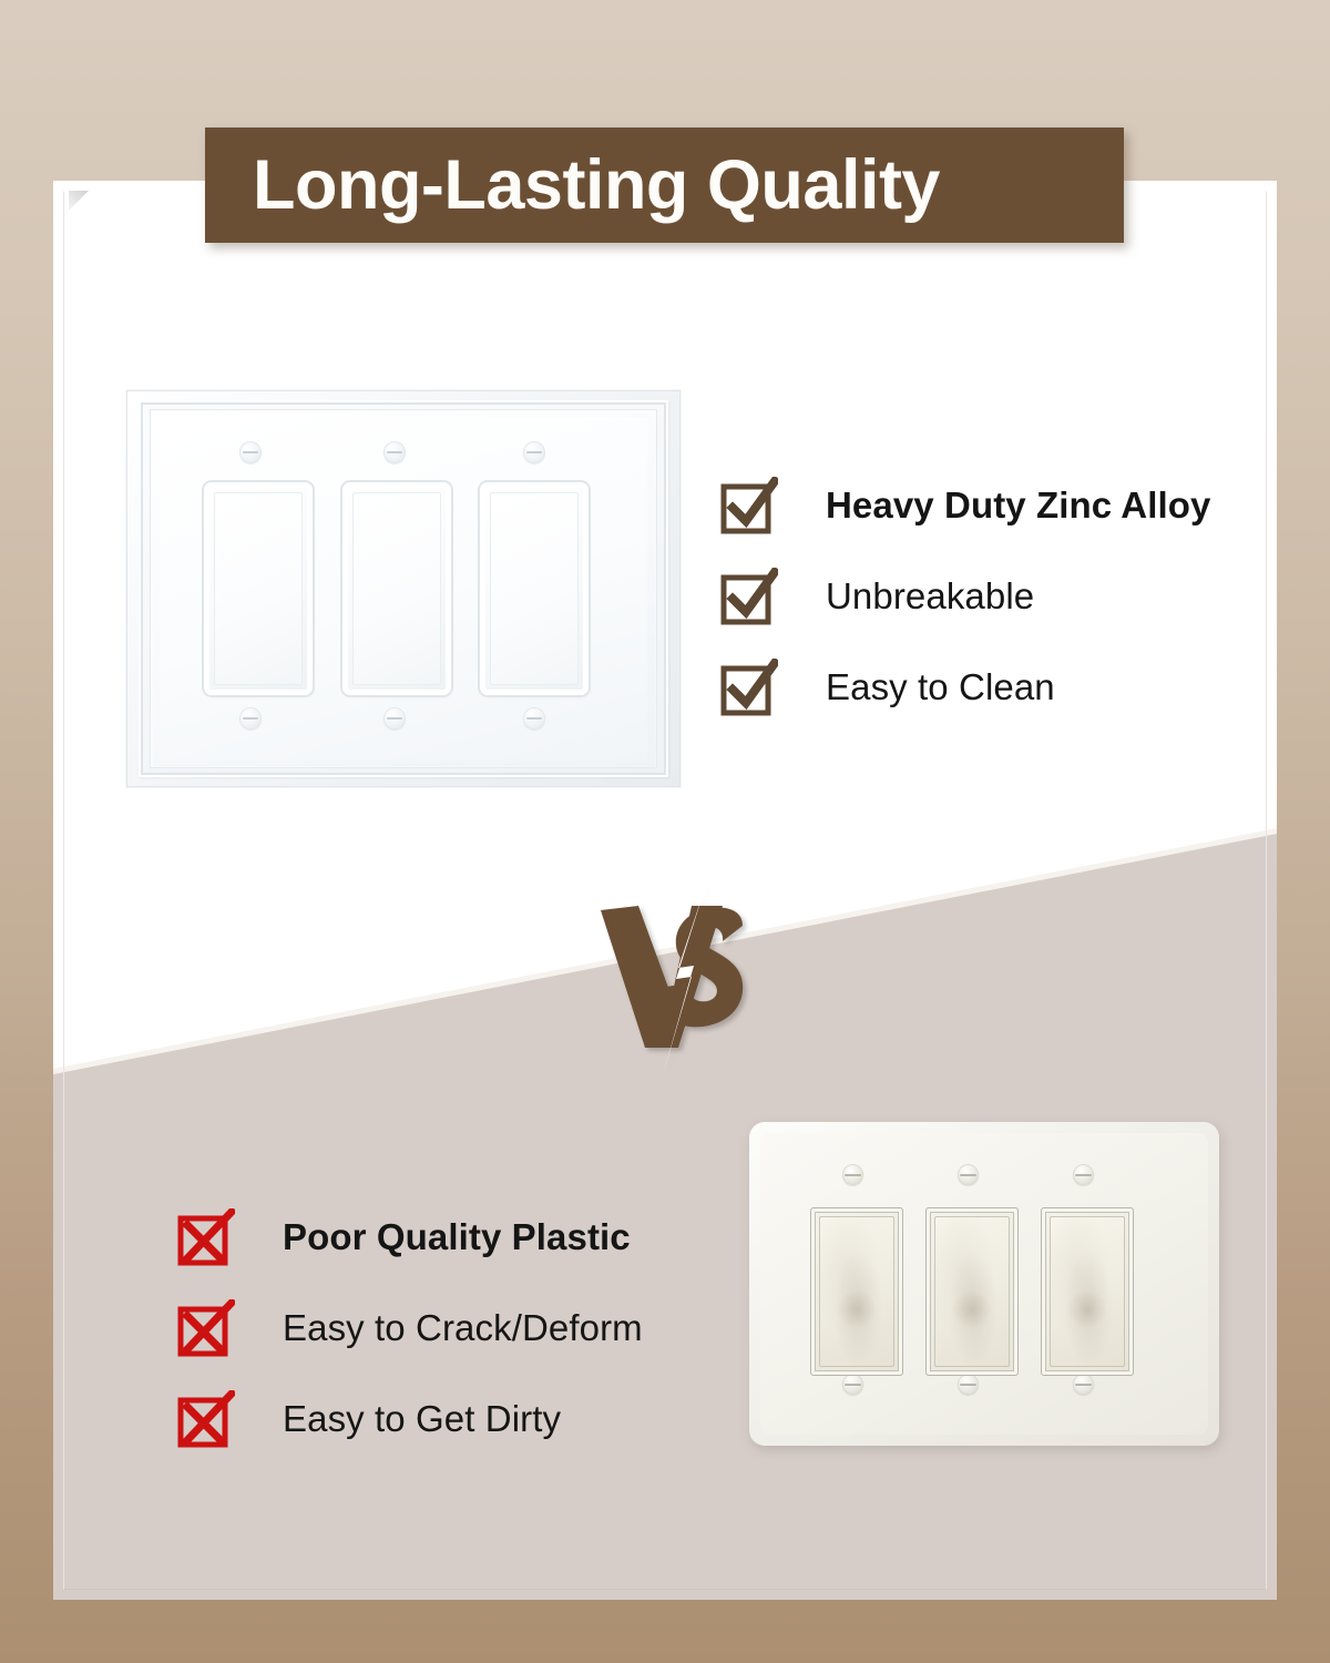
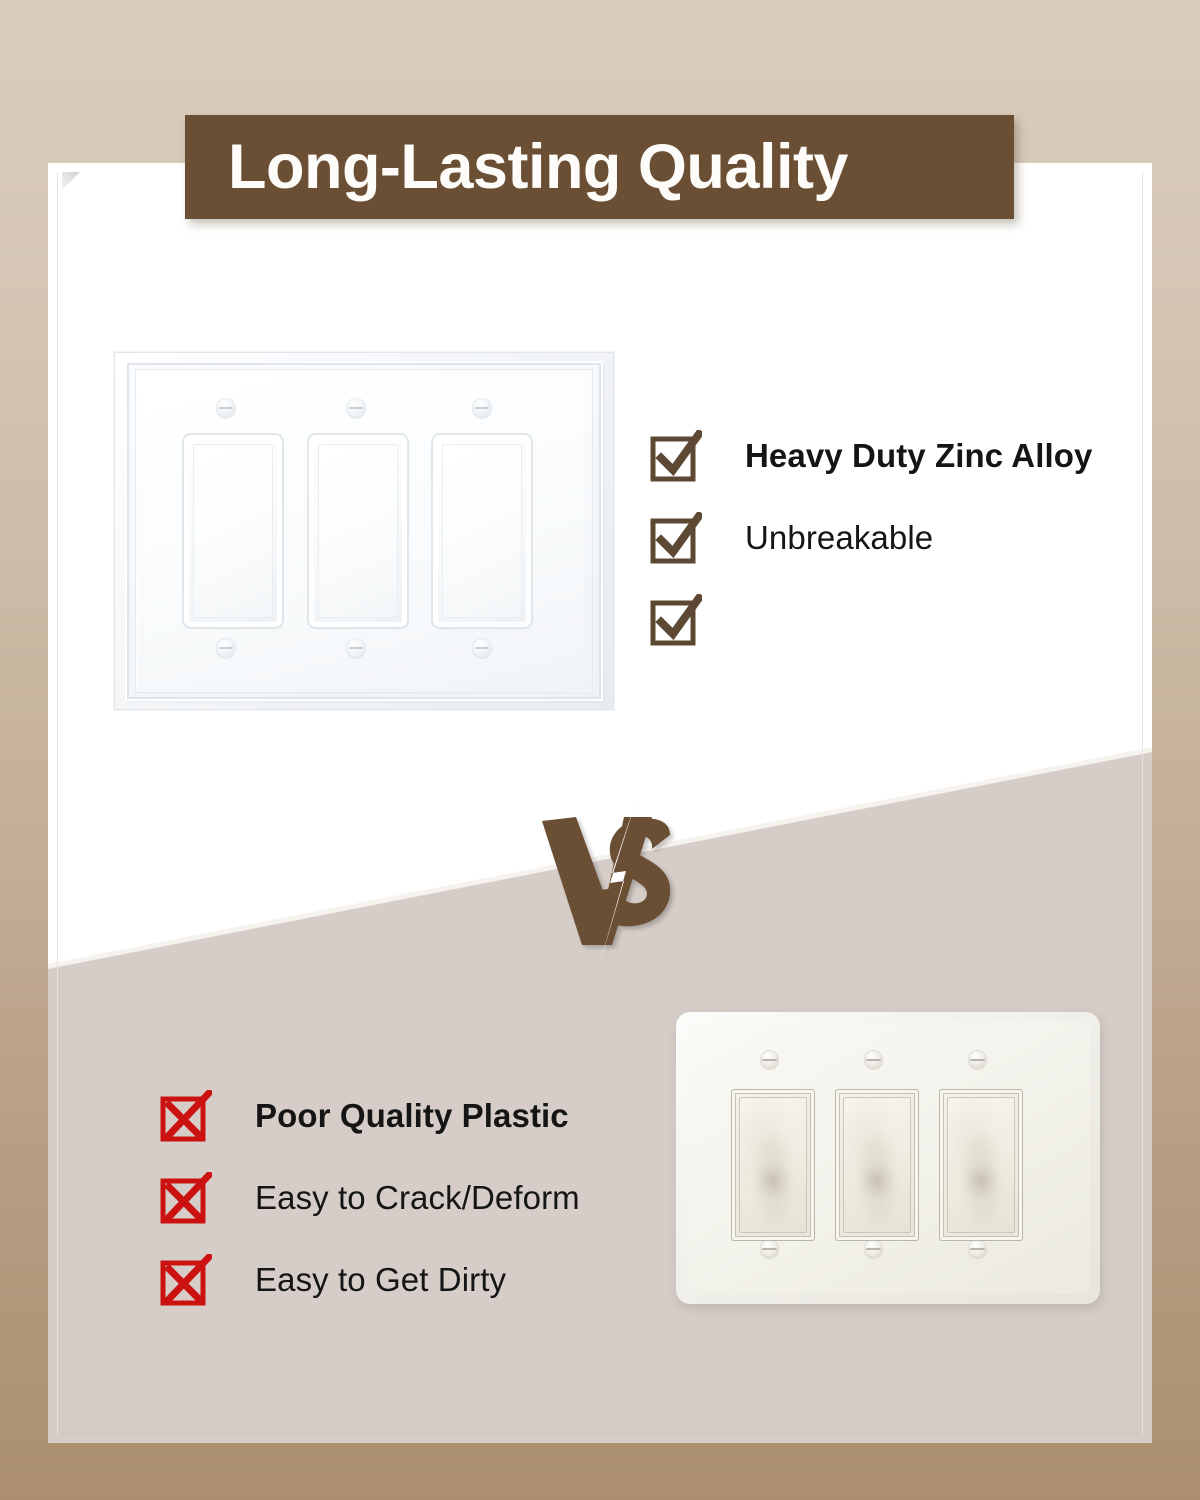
  Heavy Duty Zinc Alloy
  Unbreakable
- Easy to Clean
  Poor Quality Plastic
  Easy to Crack/Deform
  Easy to Get Dirty
  Long-Lasting Quality
